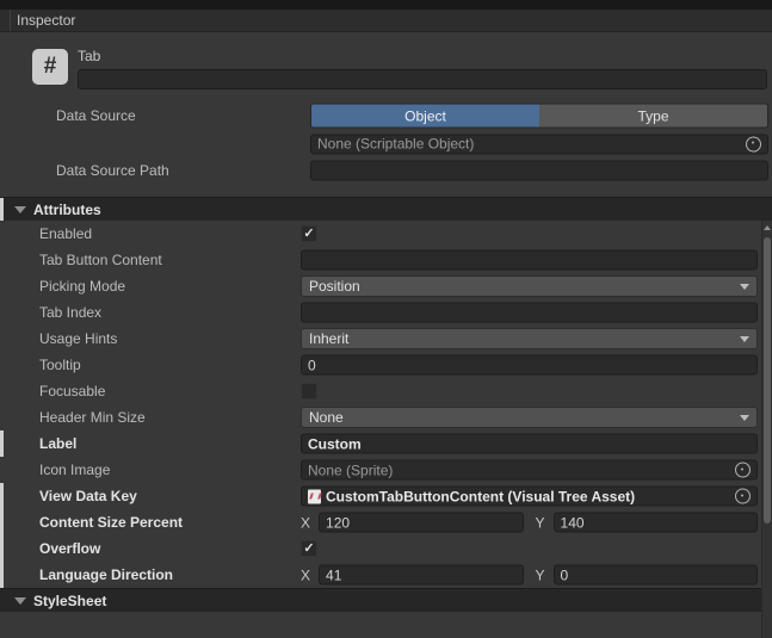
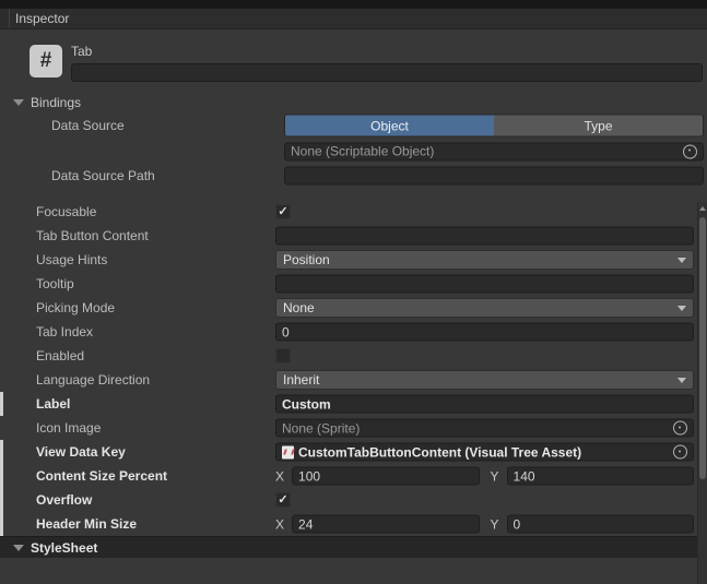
  Inspector
  #
  Tab
+ Bindings
  Data Source
  Object
  Type
  None (Scriptable Object)
  Data Source Path
- Attributes
- Enabled
+ Focusable
  ✓
  Tab Button Content
- Picking Mode
+ Usage Hints
  Position
- Tab Index
+ Tooltip
- Usage Hints
+ Picking Mode
- Inherit
+ None
- Tooltip
+ Tab Index
  0
- Focusable
+ Enabled
- Header Min Size
+ Language Direction
- None
+ Inherit
  Label
  Custom
  Icon Image
  None (Sprite)
  View Data Key
  CustomTabButtonContent (Visual Tree Asset)
  Content Size Percent
  X
- 120
+ 100
  Y
  140
  Overflow
  ✓
- Language Direction
+ Header Min Size
  X
- 41
+ 24
  Y
  0
  StyleSheet
